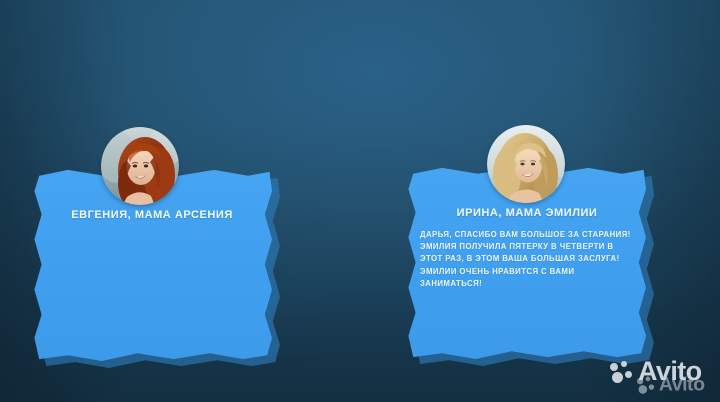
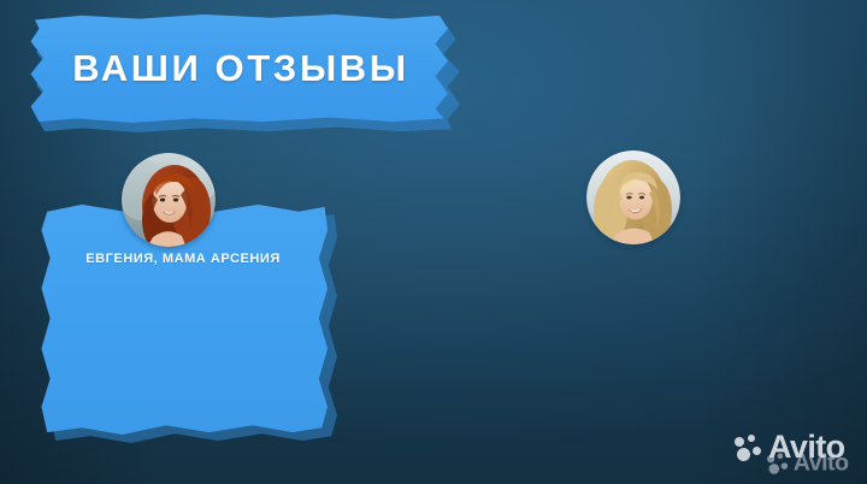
+ ВАШИ ОТЗЫВЫ
  ЕВГЕНИЯ, МАМА АРСЕНИЯ
- ИРИНА, МАМА ЭМИЛИИ
- ДАРЬЯ, СПАСИБО ВАМ БОЛЬШОЕ ЗА СТАРАНИЯ! ЭМИЛИЯ ПОЛУЧИЛА ПЯТЕРКУ В ЧЕТВЕРТИ В ЭТОТ РАЗ, В ЭТОМ ВАША БОЛЬШАЯ ЗАСЛУГА! ЭМИЛИИ ОЧЕНЬ НРАВИТСЯ С ВАМИ ЗАНИМАТЬСЯ!
  Avito
  Avito
